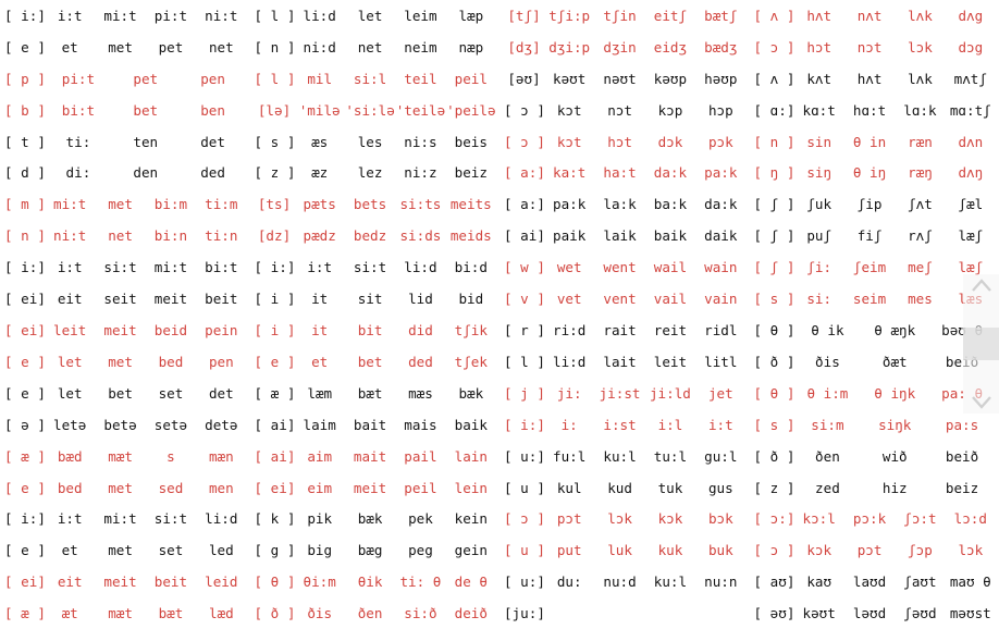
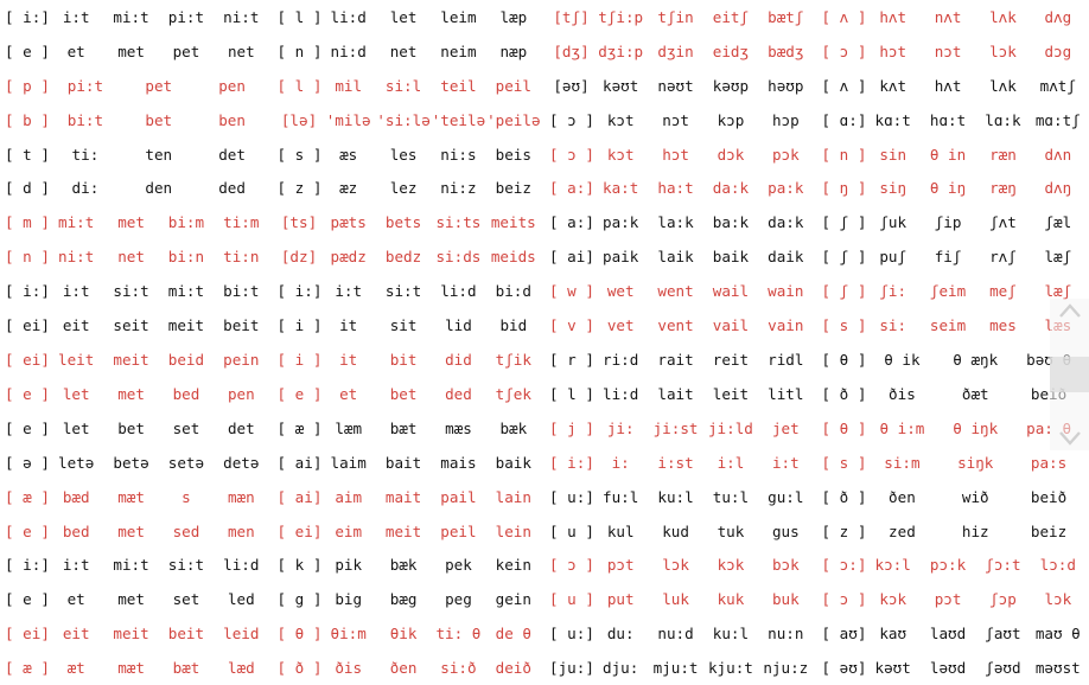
  [ i:]
  i:t
  mi:t
  pi:t
  ni:t
  [ e ]
  et
  met
  pet
  net
  [ p ]
  pi:t
  pet
  pen
  [ b ]
  bi:t
  bet
  ben
  [ t ]
  ti:
  ten
  det
  [ d ]
  di:
  den
  ded
  [ m ]
  mi:t
  met
  bi:m
  ti:m
  [ n ]
  ni:t
  net
  bi:n
  ti:n
  [ i:]
  i:t
  si:t
  mi:t
  bi:t
  [ ei]
  eit
  seit
  meit
  beit
  [ ei]
  leit
  meit
  beid
  pein
  [ e ]
  let
  met
  bed
  pen
  [ e ]
  let
  bet
  set
  det
  [ ə ]
  letə
  betə
  setə
  detə
  [ æ ]
  bæd
  mæt
  s
  mæn
  [ e ]
  bed
  met
  sed
  men
  [ i:]
  i:t
  mi:t
  si:t
  li:d
  [ e ]
  et
  met
  set
  led
  [ ei]
  eit
  meit
  beit
  leid
  [ æ ]
  æt
  mæt
  bæt
  læd
  [ l ]
  li:d
  let
  leim
  læp
  [ n ]
  ni:d
  net
  neim
  næp
  [ l ]
  mil
  si:l
  teil
  peil
  [lə]
  'milə
  'si:lə
  'teilə
  'peilə
  [ s ]
  æs
  les
  ni:s
  beis
  [ z ]
  æz
  lez
  ni:z
  beiz
  [ts]
  pæts
  bets
  si:ts
  meits
  [dz]
  pædz
  bedz
  si:ds
  meids
  [ i:]
  i:t
  si:t
  li:d
  bi:d
  [ i ]
  it
  sit
  lid
  bid
  [ i ]
  it
  bit
  did
  tʃik
  [ e ]
  et
  bet
  ded
  tʃek
  [ æ ]
  læm
  bæt
  mæs
  bæk
  [ ai]
  laim
  bait
  mais
  baik
  [ ai]
  aim
  mait
  pail
  lain
  [ ei]
  eim
  meit
  peil
  lein
  [ k ]
  pik
  bæk
  pek
  kein
  [ g ]
  big
  bæg
  peg
  gein
  [ θ ]
  θi:m
  θik
  ti: θ
  de θ
  [ ð ]
  ðis
  ðen
  si:ð
  deið
  [tʃ]
  tʃi:p
  tʃin
  eitʃ
  bætʃ
  [dʒ]
  dʒi:p
  dʒin
  eidʒ
  bædʒ
  [əʊ]
  kəʊt
  nəʊt
  kəʊp
  həʊp
  [ ɔ ]
  kɔt
  nɔt
  kɔp
  hɔp
  [ ɔ ]
  kɔt
  hɔt
  dɔk
  pɔk
  [ a:]
  ka:t
  ha:t
  da:k
  pa:k
  [ a:]
  pa:k
  la:k
  ba:k
  da:k
  [ ai]
  paik
  laik
  baik
  daik
  [ w ]
  wet
  went
  wail
  wain
  [ v ]
  vet
  vent
  vail
  vain
  [ r ]
  ri:d
  rait
  reit
  ridl
  [ l ]
  li:d
  lait
  leit
  litl
  [ j ]
  ji:
  ji:st
  ji:ld
  jet
  [ i:]
  i:
  i:st
  i:l
  i:t
  [ u:]
  fu:l
  ku:l
  tu:l
  gu:l
  [ u ]
  kul
  kud
  tuk
  gus
  [ ɔ ]
  pɔt
  lɔk
  kɔk
  bɔk
  [ u ]
  put
  luk
  kuk
  buk
  [ u:]
  du:
  nu:d
  ku:l
  nu:n
  [ju:]
+ dju:
+ mju:t
+ kju:t
+ nju:z
  [ ʌ ]
  hʌt
  nʌt
  lʌk
  dʌg
  [ ɔ ]
  hɔt
  nɔt
  lɔk
  dɔg
  [ ʌ ]
  kʌt
  hʌt
  lʌk
  mʌtʃ
  [ ɑ:]
  kɑ:t
  hɑ:t
  lɑ:k
  mɑ:tʃ
  [ n ]
  sin
  θ in
  ræn
  dʌn
  [ ŋ ]
  siŋ
  θ iŋ
  ræŋ
  dʌŋ
  [ ʃ ]
  ʃuk
  ʃip
  ʃʌt
  ʃæl
  [ ʃ ]
  puʃ
  fiʃ
  rʌʃ
  læʃ
  [ ʃ ]
  ʃi:
  ʃeim
  meʃ
  læʃ
  [ s ]
  si:
  seim
  mes
  læs
  [ θ ]
  θ ik
  θ æŋk
  bəʊ θ
  [ ð ]
  ðis
  ðæt
  beið
  [ θ ]
  θ i:m
  θ iŋk
  pa: θ
  [ s ]
  si:m
  siŋk
  pa:s
  [ ð ]
  ðen
  wið
  beið
  [ z ]
  zed
  hiz
  beiz
  [ ɔ:]
  kɔ:l
  pɔ:k
  ʃɔ:t
  lɔ:d
  [ ɔ ]
  kɔk
  pɔt
  ʃɔp
  lɔk
  [ aʊ]
  kaʊ
  laʊd
  ʃaʊt
  maʊ θ
  [ əʊ]
  kəʊt
  ləʊd
  ʃəʊd
  məʊst
